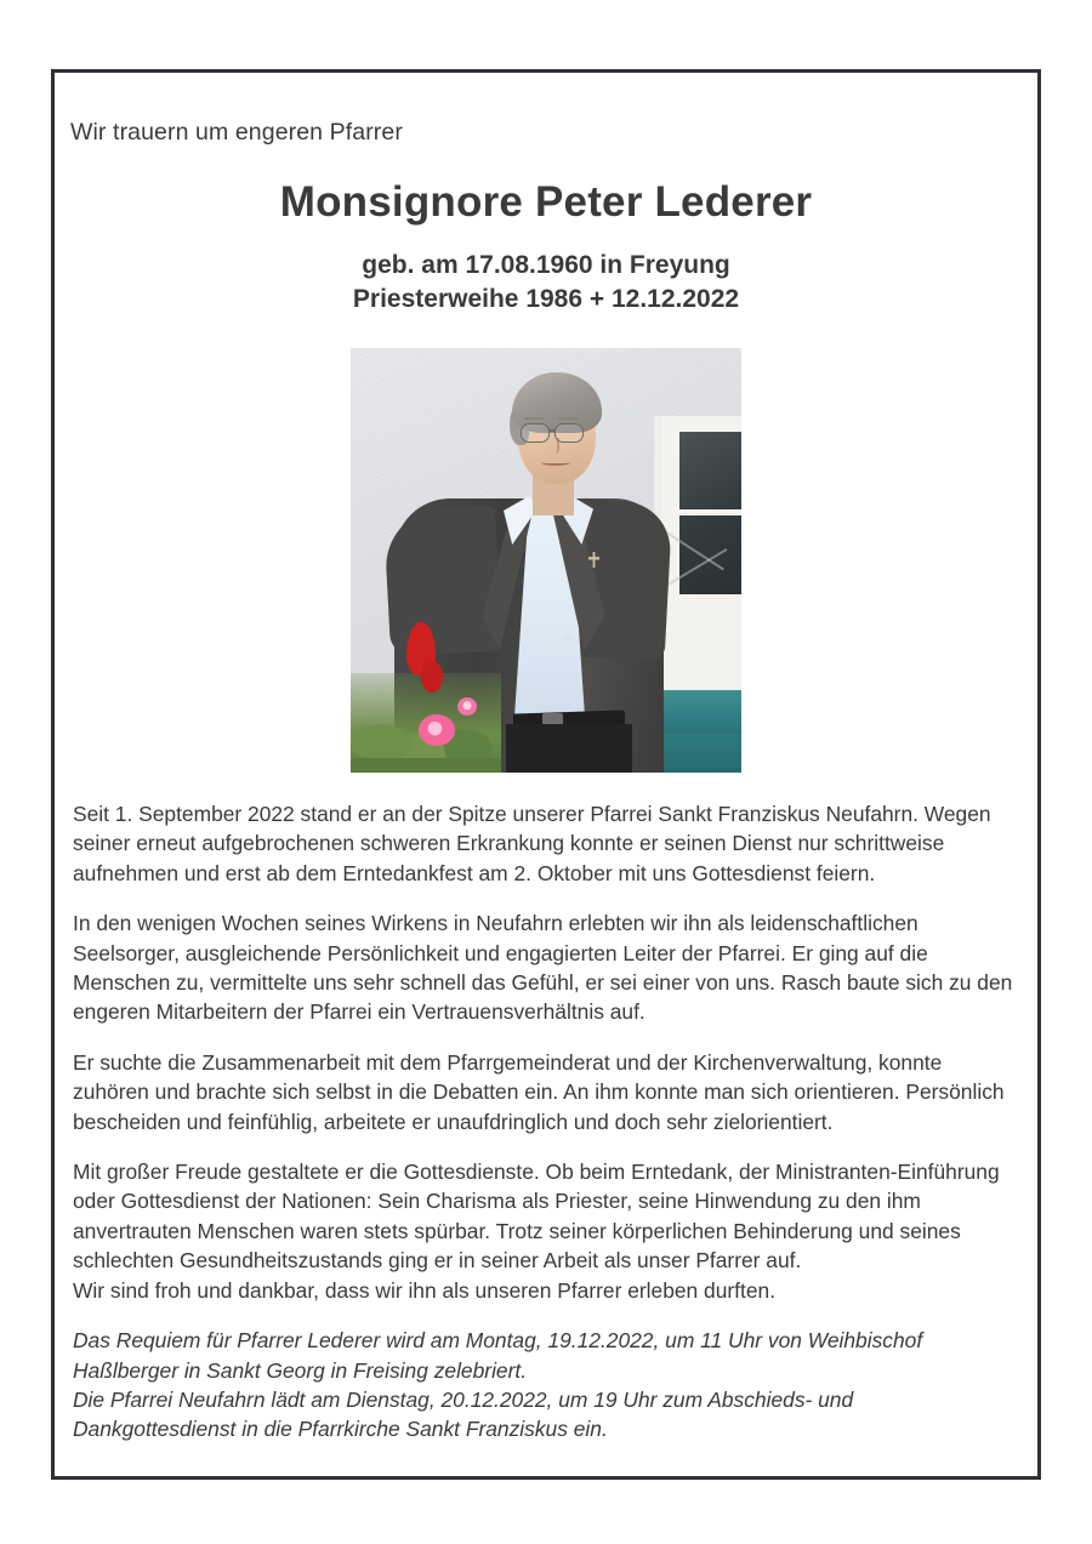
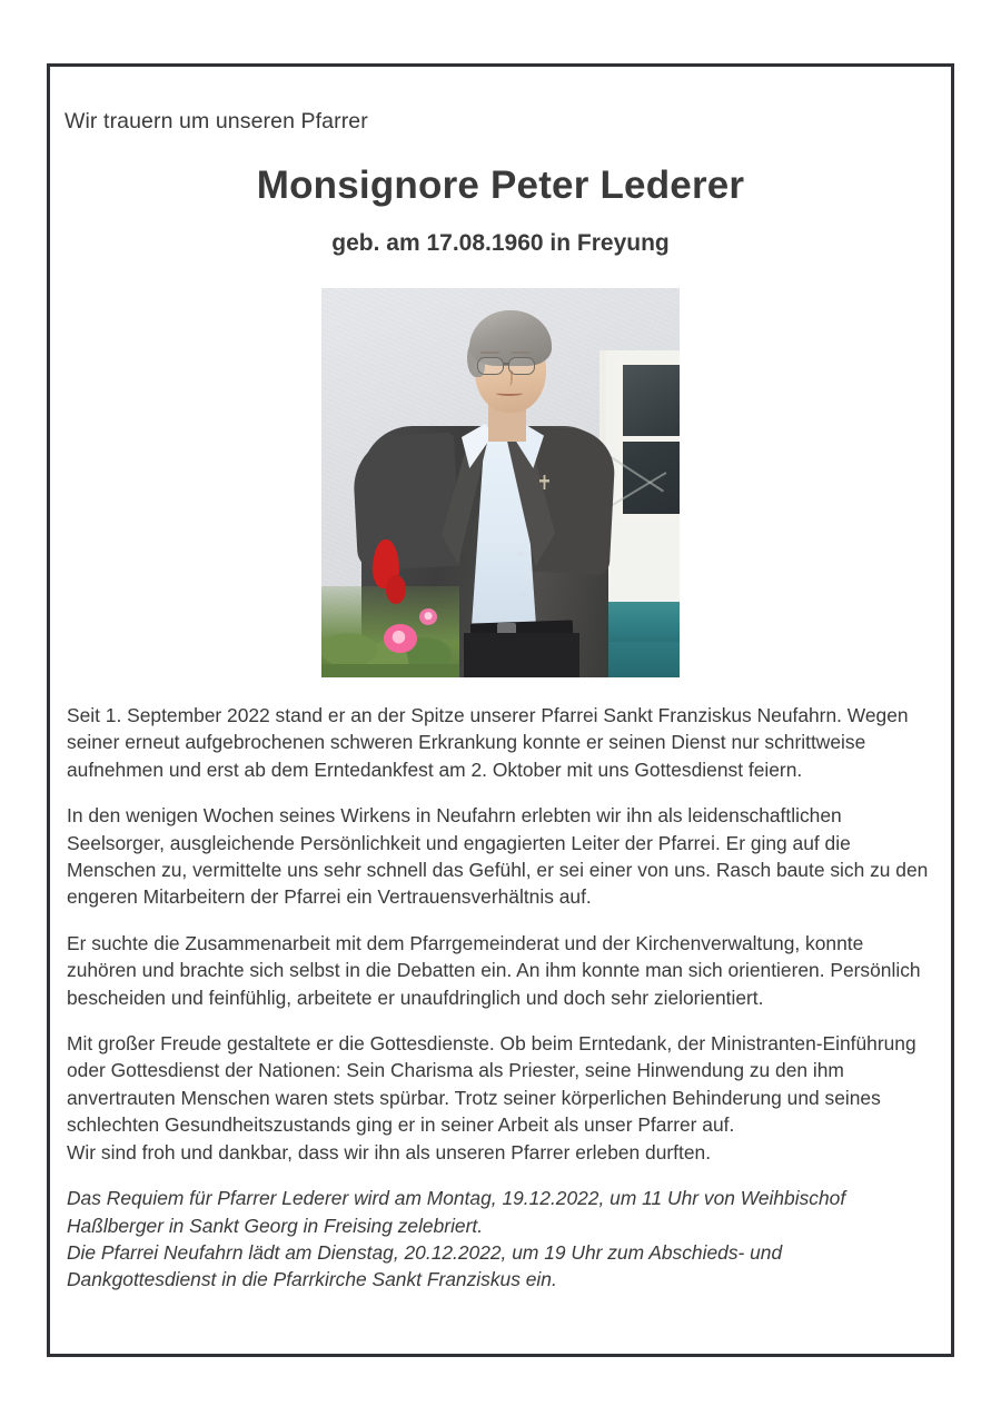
- Wir trauern um engeren Pfarrer
+ Wir trauern um unseren Pfarrer
  Monsignore Peter Lederer
  geb. am 17.08.1960 in Freyung
- Priesterweihe 1986 + 12.12.2022
  Seit 1. September 2022 stand er an der Spitze unserer Pfarrei Sankt Franziskus Neufahrn. Wegen seiner erneut aufgebrochenen schweren Erkrankung konnte er seinen Dienst nur schrittweise aufnehmen und erst ab dem Erntedankfest am 2. Oktober mit uns Gottesdienst feiern.
  In den wenigen Wochen seines Wirkens in Neufahrn erlebten wir ihn als leidenschaftlichen Seelsorger, ausgleichende Persönlichkeit und engagierten Leiter der Pfarrei. Er ging auf die Menschen zu, vermittelte uns sehr schnell das Gefühl, er sei einer von uns. Rasch baute sich zu den engeren Mitarbeitern der Pfarrei ein Vertrauensverhältnis auf.
  Er suchte die Zusammenarbeit mit dem Pfarrgemeinderat und der Kirchenverwaltung, konnte zuhören und brachte sich selbst in die Debatten ein. An ihm konnte man sich orientieren. Persönlich bescheiden und feinfühlig, arbeitete er unaufdringlich und doch sehr zielorientiert.
  Mit großer Freude gestaltete er die Gottesdienste. Ob beim Erntedank, der Ministranten-Einführung oder Gottesdienst der Nationen: Sein Charisma als Priester, seine Hinwendung zu den ihm anvertrauten Menschen waren stets spürbar. Trotz seiner körperlichen Behinderung und seines schlechten Gesundheitszustands ging er in seiner Arbeit als unser Pfarrer auf.
  Wir sind froh und dankbar, dass wir ihn als unseren Pfarrer erleben durften.
  Das Requiem für Pfarrer Lederer wird am Montag, 19.12.2022, um 11 Uhr von Weihbischof Haßlberger in Sankt Georg in Freising zelebriert.
  Die Pfarrei Neufahrn lädt am Dienstag, 20.12.2022, um 19 Uhr zum Abschieds- und Dankgottesdienst in die Pfarrkirche Sankt Franziskus ein.
